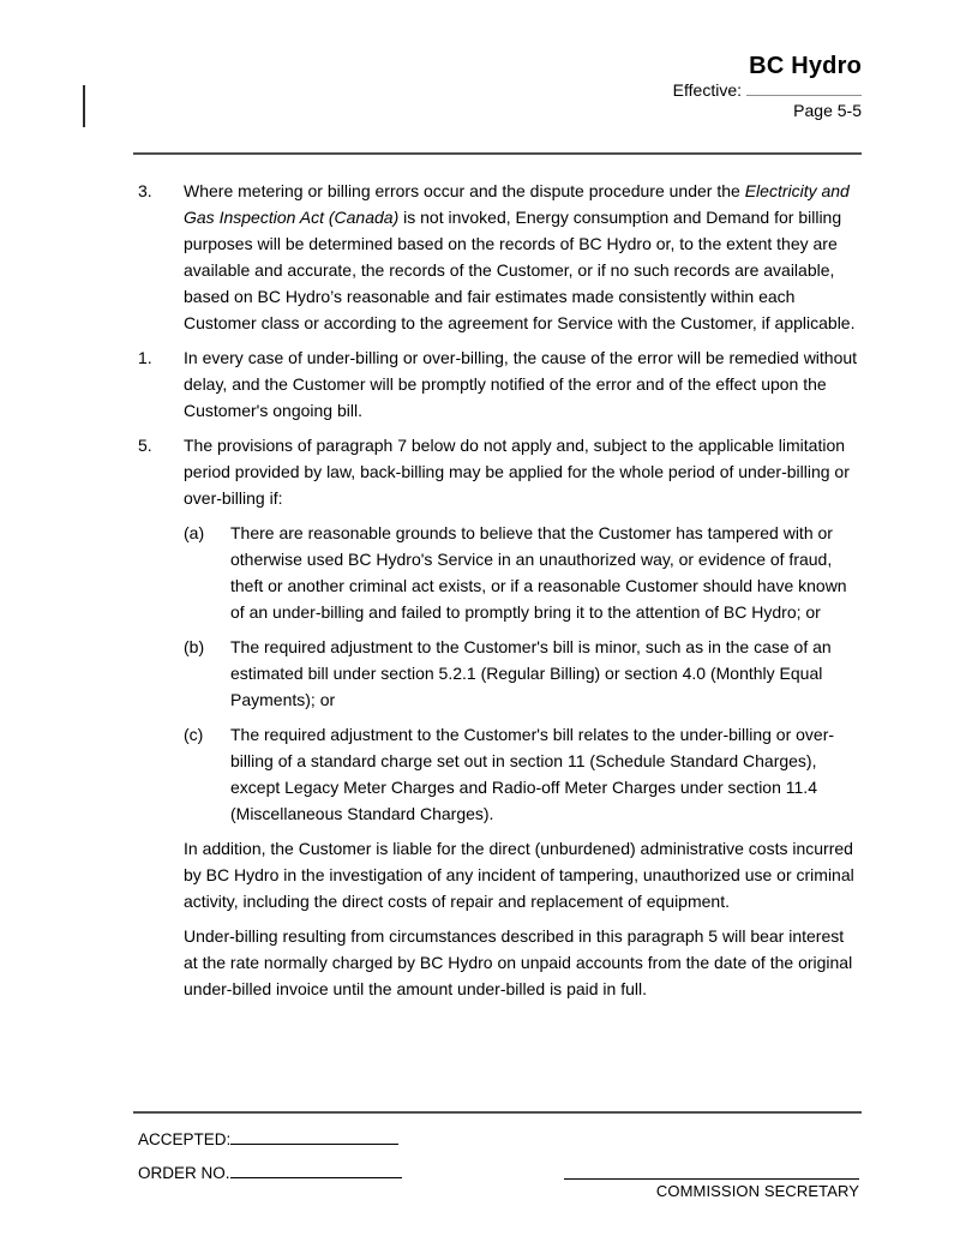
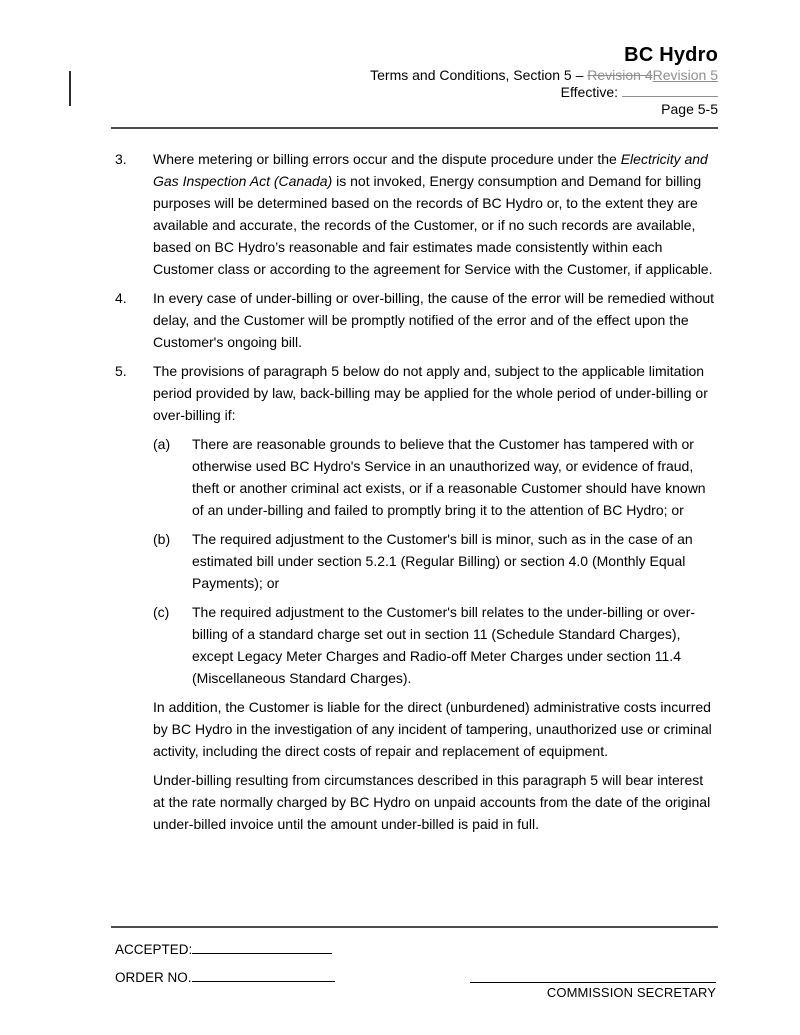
  BC Hydro
+ Terms and Conditions, Section 5 – Revision 4Revision 5
  Effective:
  Page 5-5
  3.
  Where metering or billing errors occur and the dispute procedure under the Electricity and Gas Inspection Act (Canada) is not invoked, Energy consumption and Demand for billing purposes will be determined based on the records of BC Hydro or, to the extent they are available and accurate, the records of the Customer, or if no such records are available, based on BC Hydro’s reasonable and fair estimates made consistently within each Customer class or according to the agreement for Service with the Customer, if applicable.
- 1.
+ 4.
  In every case of under-billing or over-billing, the cause of the error will be remedied without delay, and the Customer will be promptly notified of the error and of the effect upon the Customer's ongoing bill.
  5.
- The provisions of paragraph 7 below do not apply and, subject to the applicable limitation period provided by law, back-billing may be applied for the whole period of under-billing or over-billing if:
+ The provisions of paragraph 5 below do not apply and, subject to the applicable limitation period provided by law, back-billing may be applied for the whole period of under-billing or over-billing if:
  (a)
  There are reasonable grounds to believe that the Customer has tampered with or otherwise used BC Hydro's Service in an unauthorized way, or evidence of fraud, theft or another criminal act exists, or if a reasonable Customer should have known of an under-billing and failed to promptly bring it to the attention of BC Hydro; or
  (b)
  The required adjustment to the Customer's bill is minor, such as in the case of an estimated bill under section 5.2.1 (Regular Billing) or section 4.0 (Monthly Equal Payments); or
  (c)
  The required adjustment to the Customer's bill relates to the under-billing or over-billing of a standard charge set out in section 11 (Schedule Standard Charges), except Legacy Meter Charges and Radio-off Meter Charges under section 11.4 (Miscellaneous Standard Charges).
  In addition, the Customer is liable for the direct (unburdened) administrative costs incurred by BC Hydro in the investigation of any incident of tampering, unauthorized use or criminal activity, including the direct costs of repair and replacement of equipment.
  Under-billing resulting from circumstances described in this paragraph 5 will bear interest at the rate normally charged by BC Hydro on unpaid accounts from the date of the original under-billed invoice until the amount under-billed is paid in full.
  ACCEPTED:
  ORDER NO.
  COMMISSION SECRETARY
